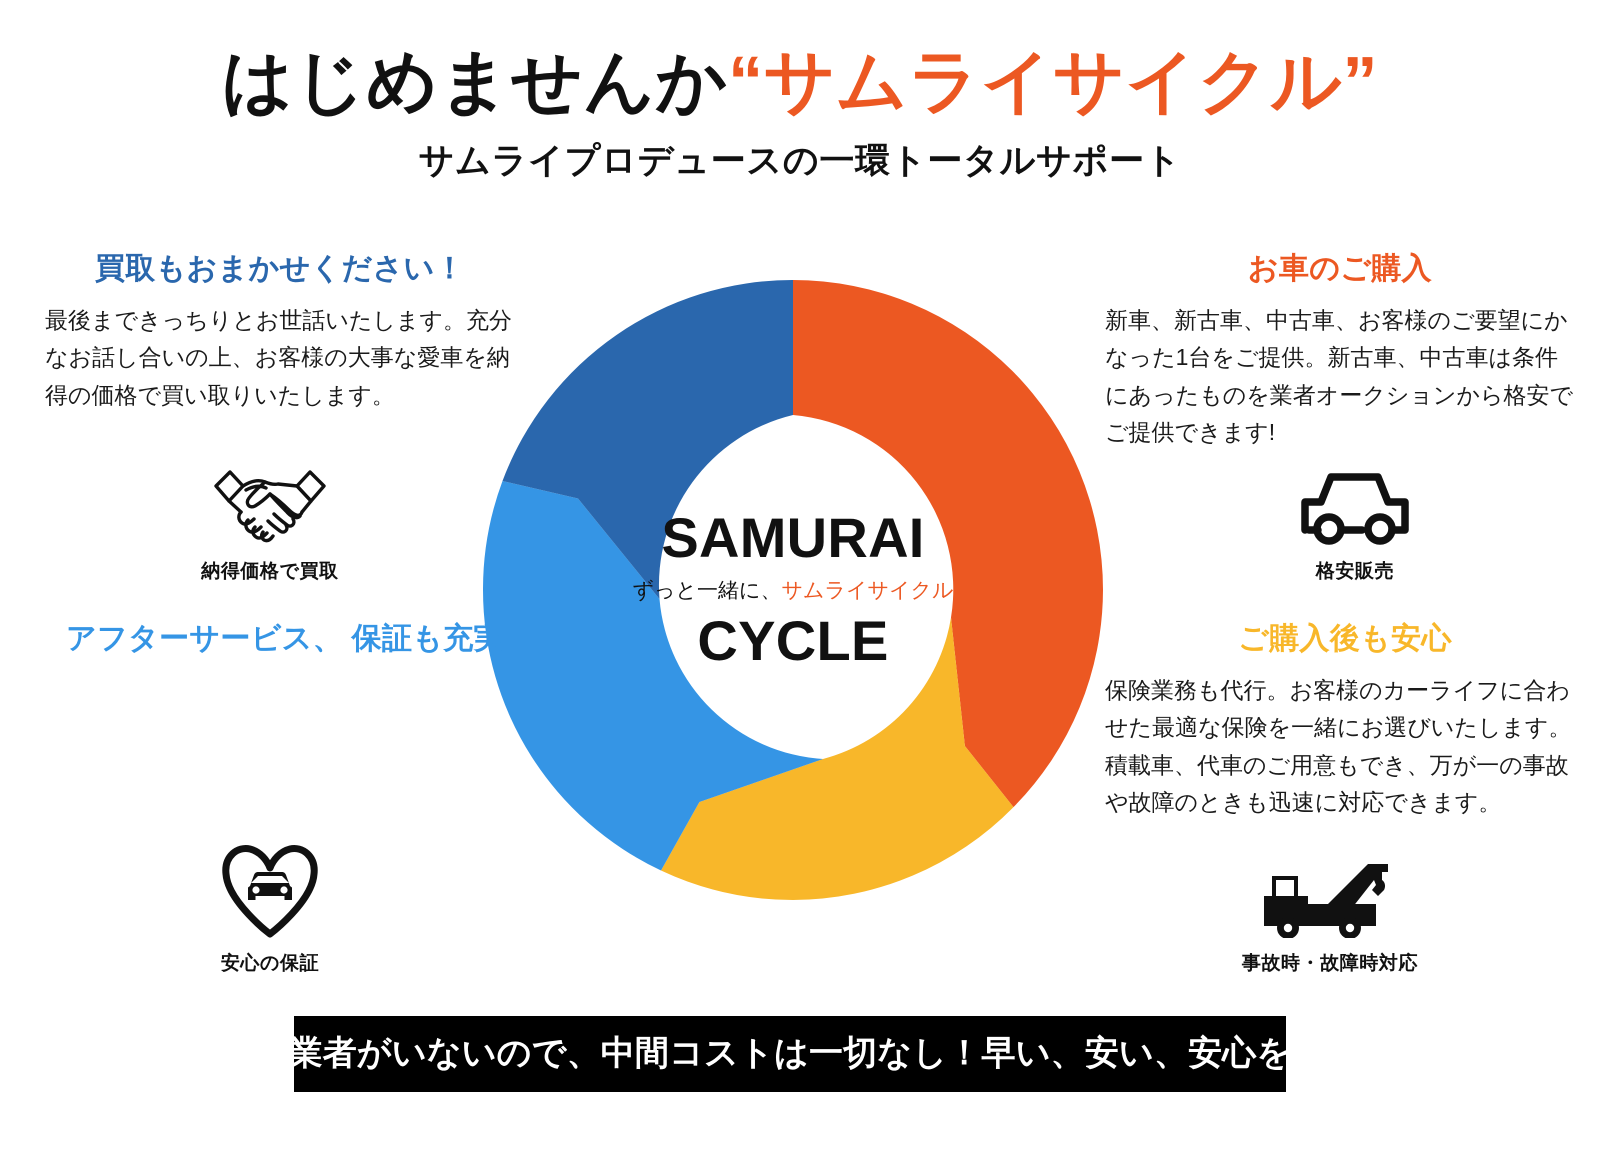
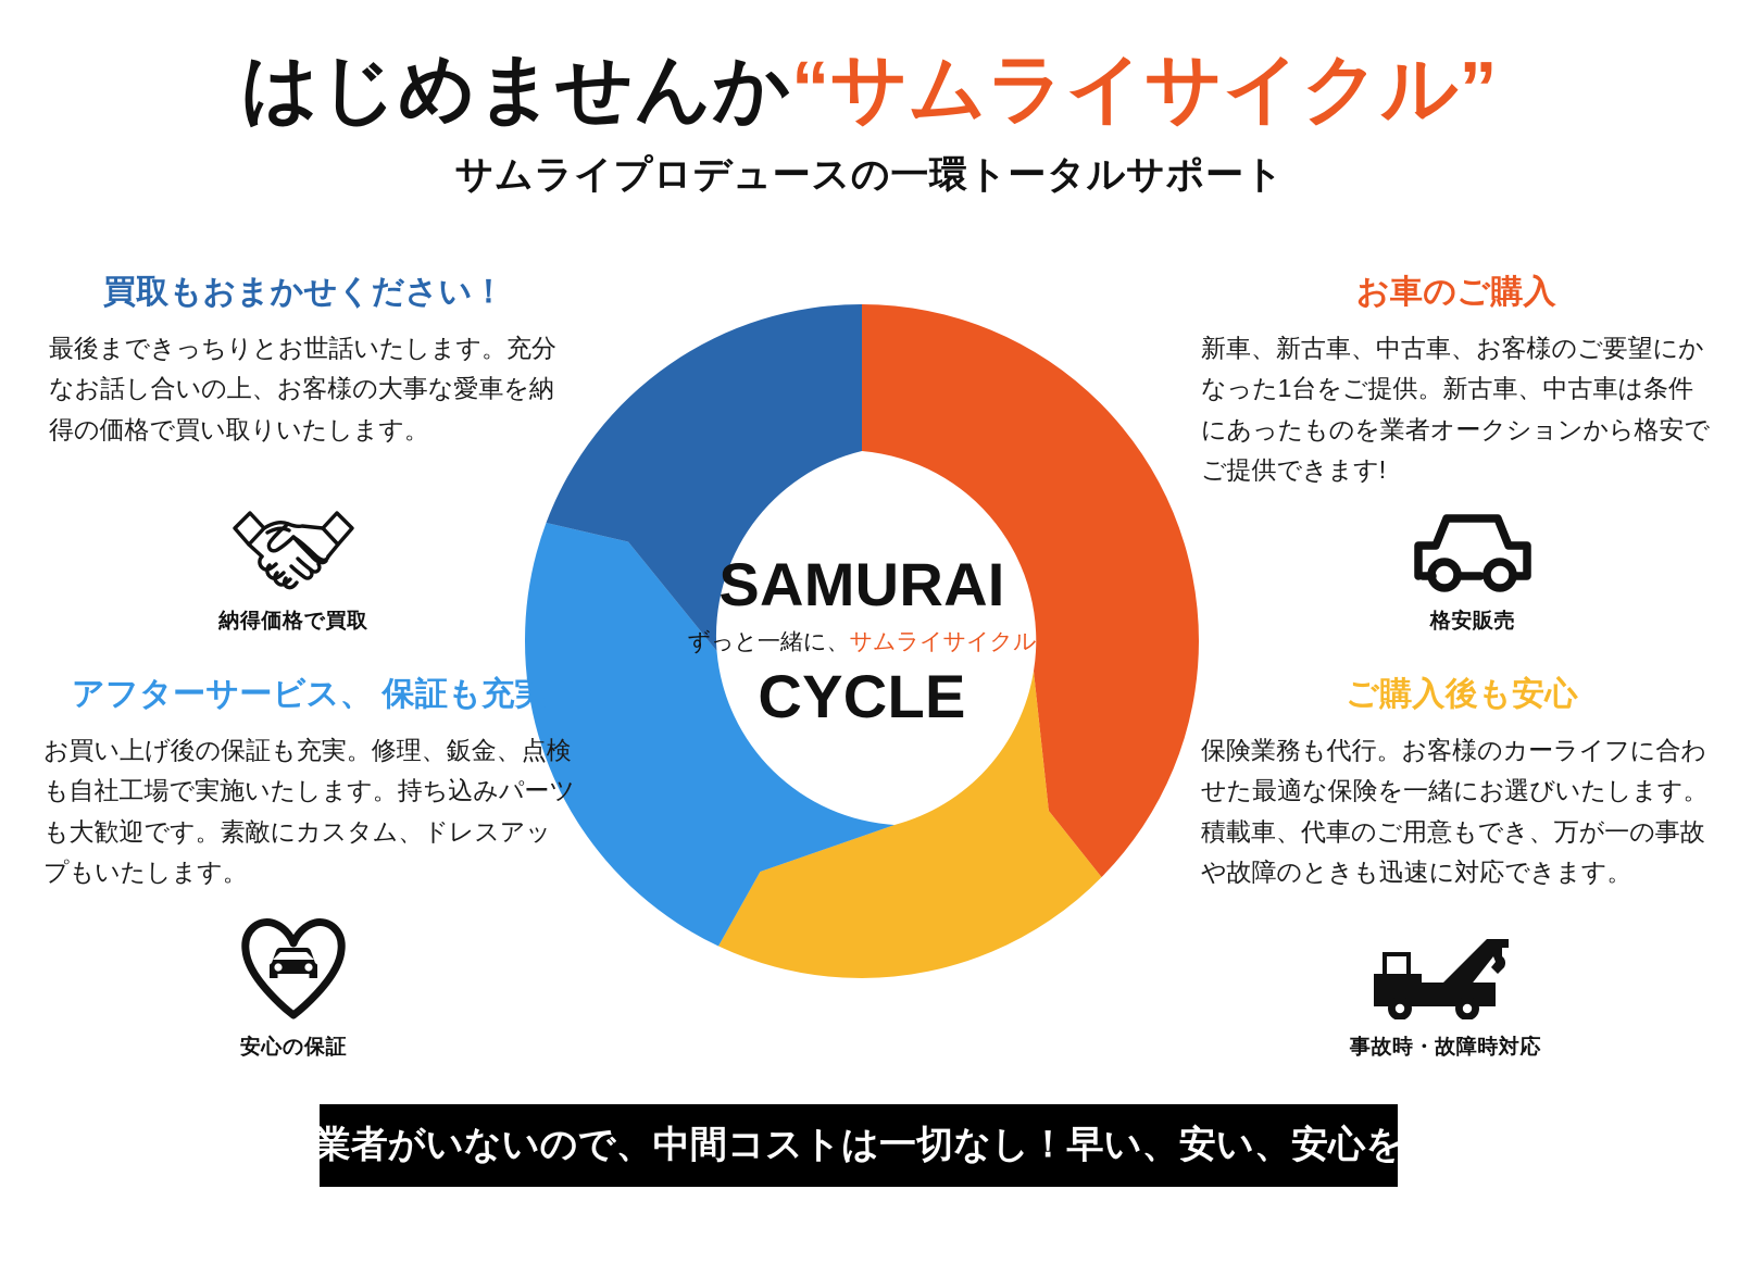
  はじめませんか“サムライサイクル”
  サムライプロデュースの一環トータルサポート
  SAMURAI
  ずっと一緒に、サムライサイクル
  CYCLE
  買取もおまかせください！
  最後まできっちりとお世話いたします。充分なお話し合いの上、お客様の大事な愛車を納得の価格で買い取りいたします。
  お車のご購入
  新車、新古車、中古車、お客様のご要望にかなった1台をご提供。新古車、中古車は条件にあったものを業者オークションから格安でご提供できます!
  アフターサービス、 保証も充実
+ お買い上げ後の保証も充実。修理、鈑金、点検も自社工場で実施いたします。持ち込みパーツも大歓迎です。素敵にカスタム、ドレスアップもいたします。
  ご購入後も安心
  保険業務も代行。お客様のカーライフに合わせた最適な保険を一緒にお選びいたします。積載車、代車のご用意もでき、万が一の事故や故障のときも迅速に対応できます。
  納得価格で買取
  格安販売
  安心の保証
  事故時・故障時対応
  中間業者がいないので、中間コストは一切なし！早い、安い、安心を実現
